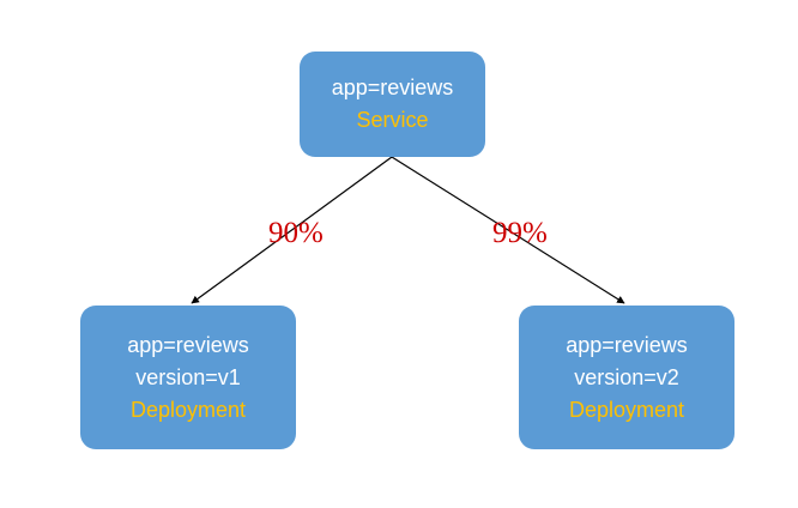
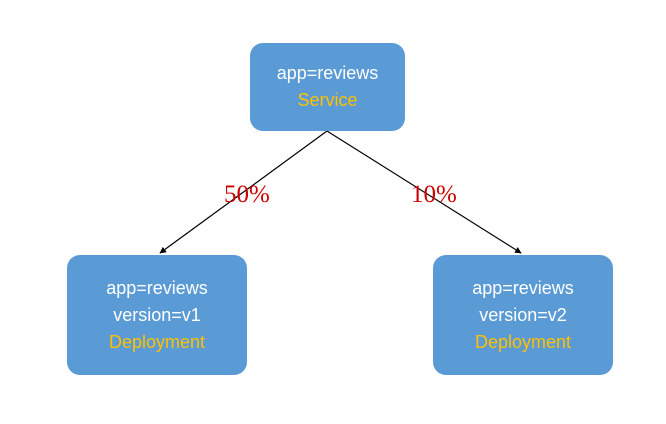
  app=reviews
  Service
  app=reviews
  version=v1
  Deployment
  app=reviews
  version=v2
  Deployment
- 90%
+ 50%
- 99%
+ 10%
